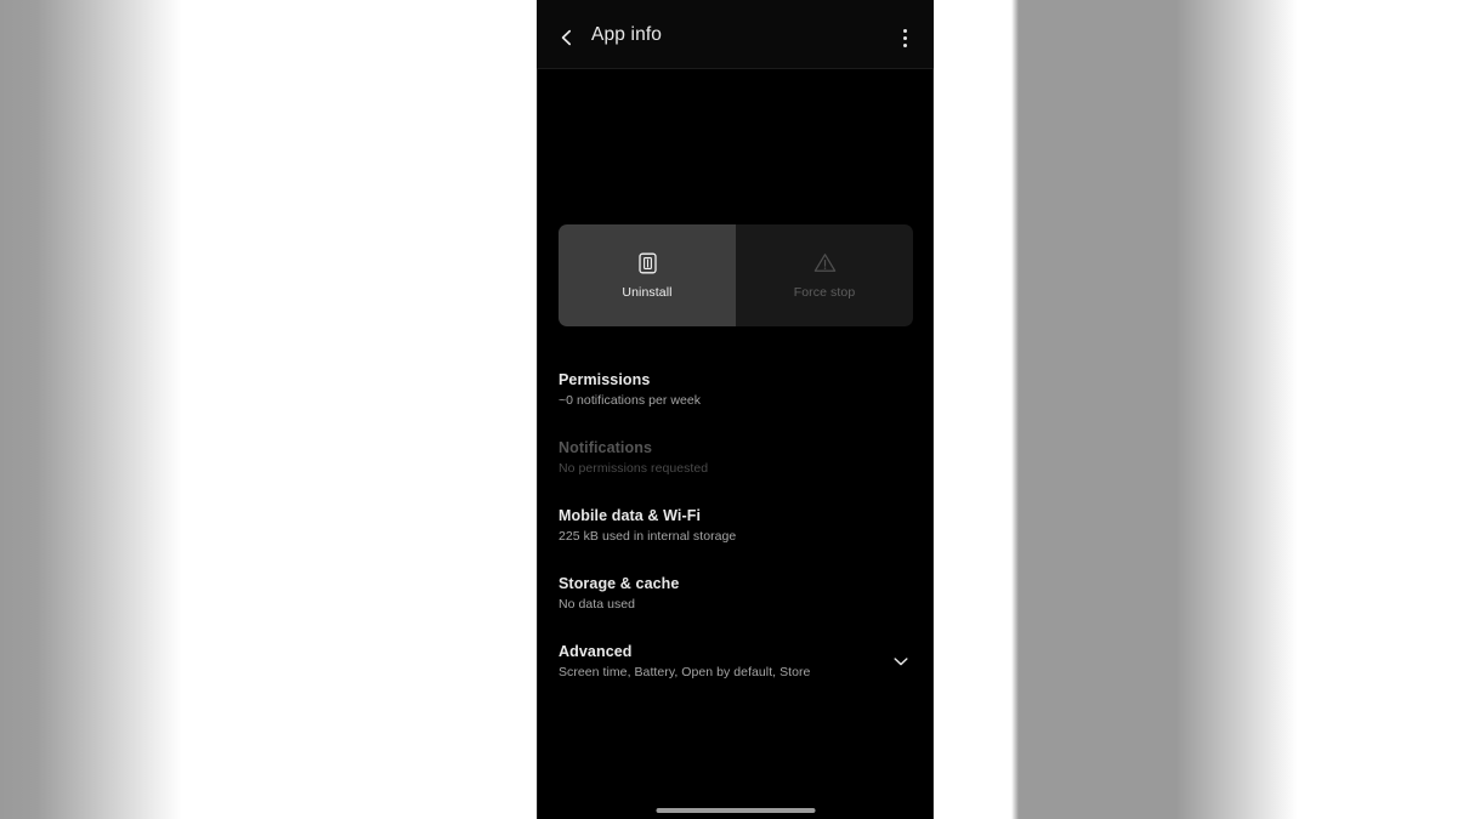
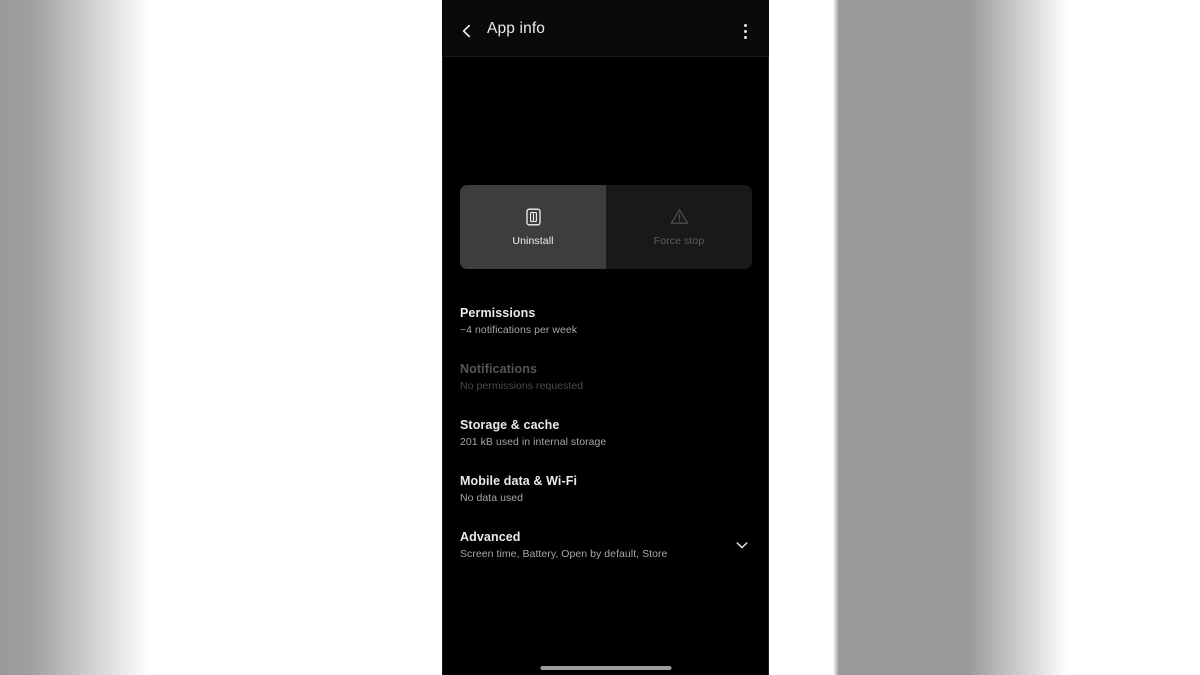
  App info
  Uninstall
  Force stop
  Permissions
- ~0 notifications per week
+ ~4 notifications per week
  Notifications
  No permissions requested
- Mobile data & Wi-Fi
+ Storage & cache
- 225 kB used in internal storage
+ 201 kB used in internal storage
- Storage & cache
+ Mobile data & Wi-Fi
  No data used
  Advanced
  Screen time, Battery, Open by default, Store
